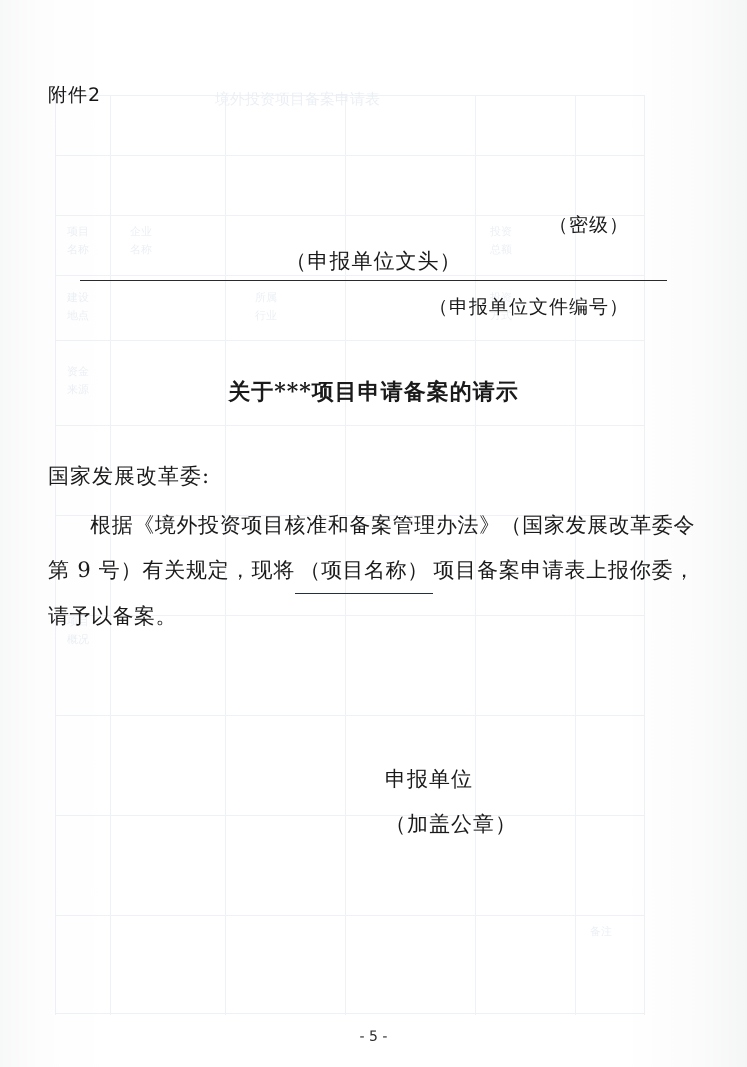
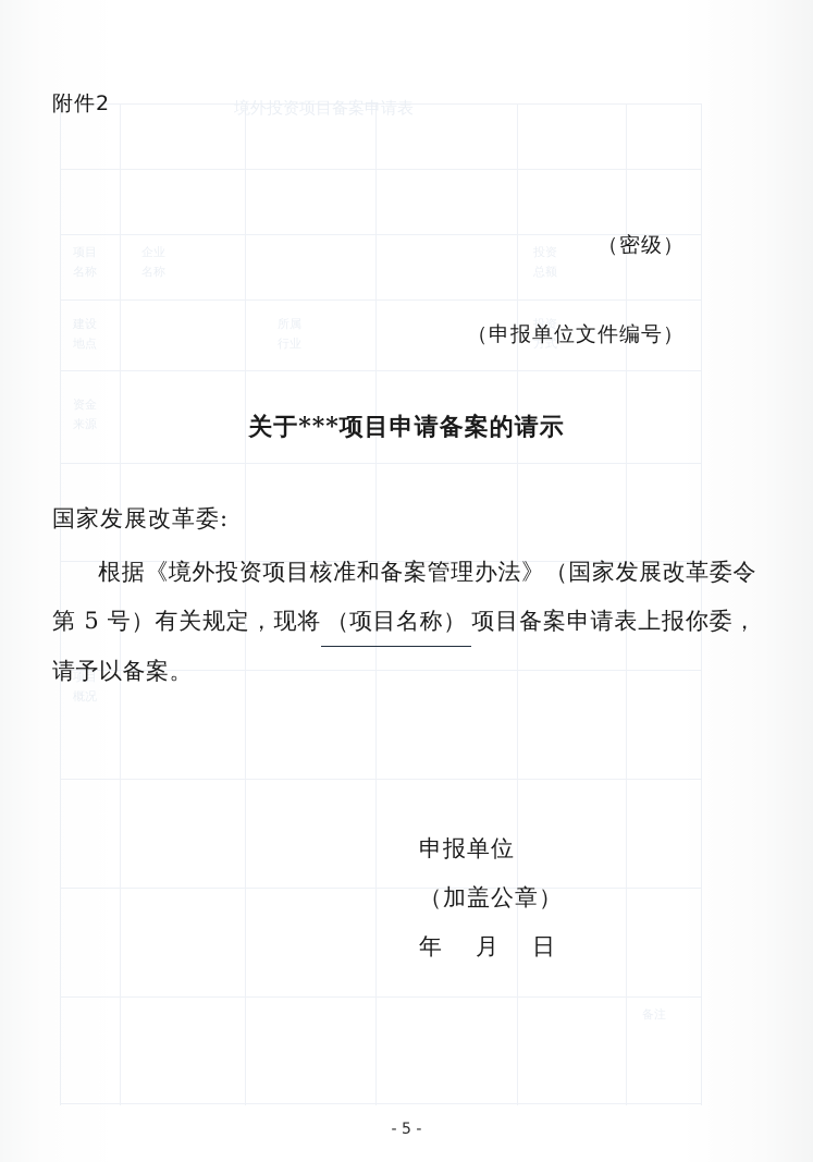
  投资
  方式
  项目
  附件2
  （密级）
- （申报单位文头）
  （申报单位文件编号）
  关于***项目申请备案的请示
  国家发展改革委:
- 根据《境外投资项目核准和备案管理办法》（国家发展改革委令第 9 号）有关规定，现将 （项目名称） 项目备案申请表上报你委，请予以备案。
+ 根据《境外投资项目核准和备案管理办法》（国家发展改革委令第 5 号）有关规定，现将 （项目名称） 项目备案申请表上报你委，请予以备案。
  申报单位
  （加盖公章）
+ 年 月 日
  - 5 -
